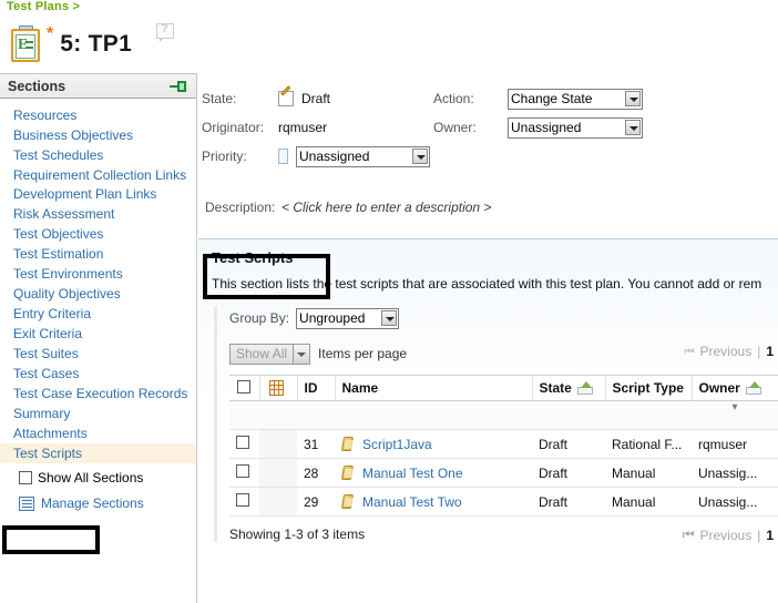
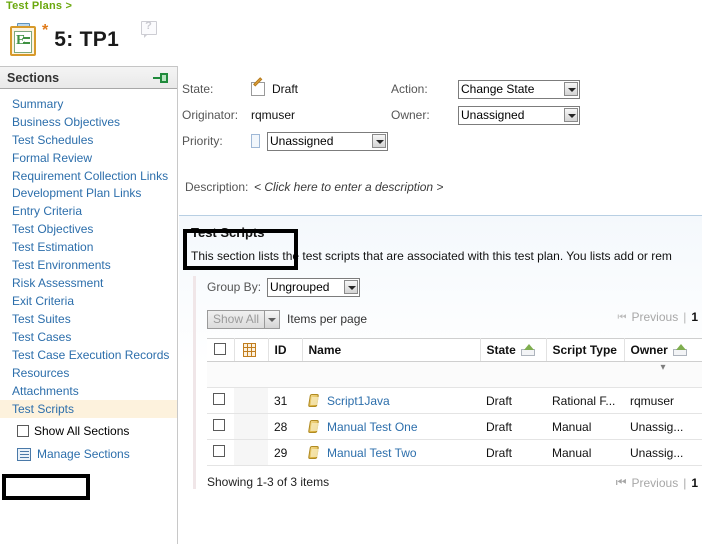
  Test Plans >
  E
  *
  5: TP1
  ?
  Sections
- Resources
+ Summary
  Business Objectives
  Test Schedules
+ Formal Review
  Requirement Collection Links
  Development Plan Links
- Risk Assessment
+ Entry Criteria
  Test Objectives
  Test Estimation
  Test Environments
- Quality Objectives
- Entry Criteria
+ Risk Assessment
  Exit Criteria
  Test Suites
  Test Cases
  Test Case Execution Records
- Summary
+ Resources
  Attachments
  Test Scripts
  Show All Sections
  Manage Sections
  State:
  Draft
  Originator:
  rqmuser
  Priority:
  Unassigned
  Action:
  Change State
  Owner:
  Unassigned
  Description:
  < Click here to enter a description >
  Test Scripts
- This section lists the test scripts that are associated with this test plan. You cannot add or rem
+ This section lists the test scripts that are associated with this test plan. You lists add or rem
  Group By:
  Ungrouped
  Show All
  Items per page
  ⏮
  Previous
  |
  1
  		ID	Name	State	Script Type	Owner
  						▾
  		31	Script1Java	Draft	Rational F...	rqmuser
  		28	Manual Test One	Draft	Manual	Unassig...
  		29	Manual Test Two	Draft	Manual	Unassig...
  Showing 1-3 of 3 items
  ⏮
  Previous
  |
  1
